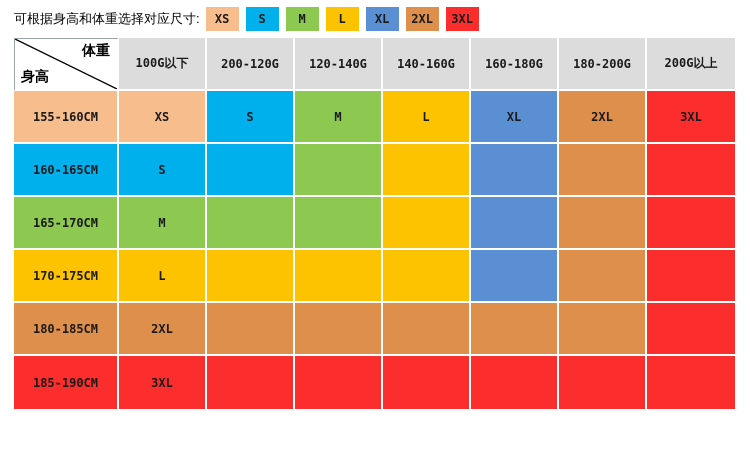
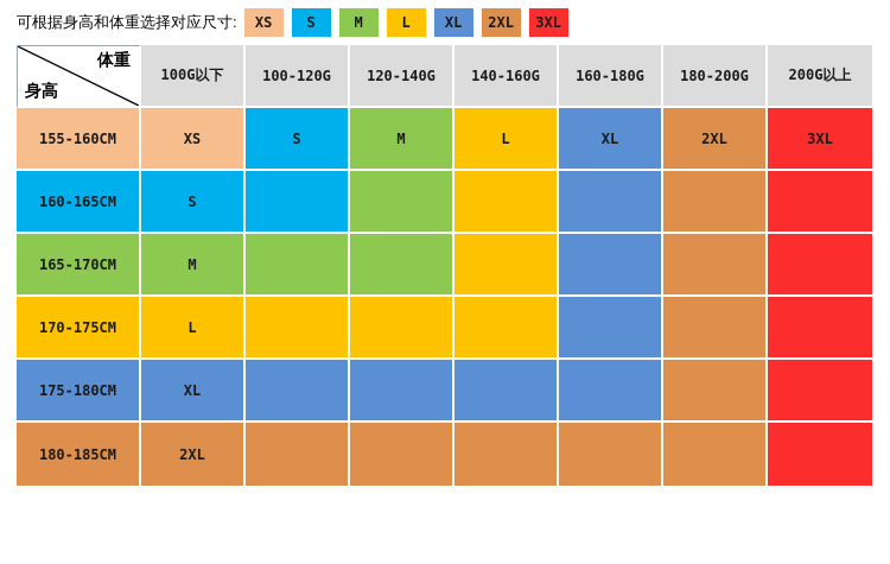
  可根据身高和体重选择对应尺寸:
  XS
  S
  M
  L
  XL
  2XL
  3XL
- 体重 身高	100G以下	200-120G	120-140G	140-160G	160-180G	180-200G	200G以上
+ 体重 身高	100G以下	100-120G	120-140G	140-160G	160-180G	180-200G	200G以上
  155-160CM	XS	S	M	L	XL	2XL	3XL
  160-165CM	S
  165-170CM	M
  170-175CM	L
+ 175-180CM	XL
  180-185CM	2XL
- 185-190CM	3XL
